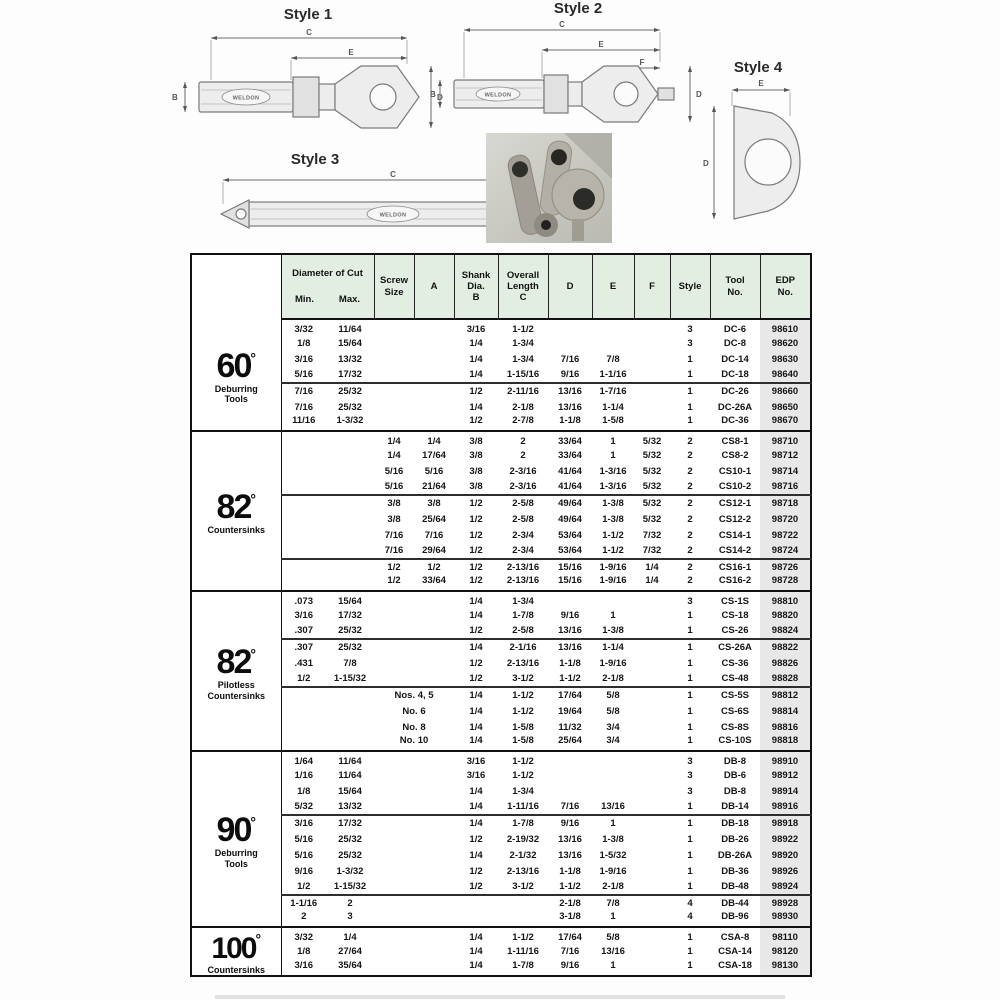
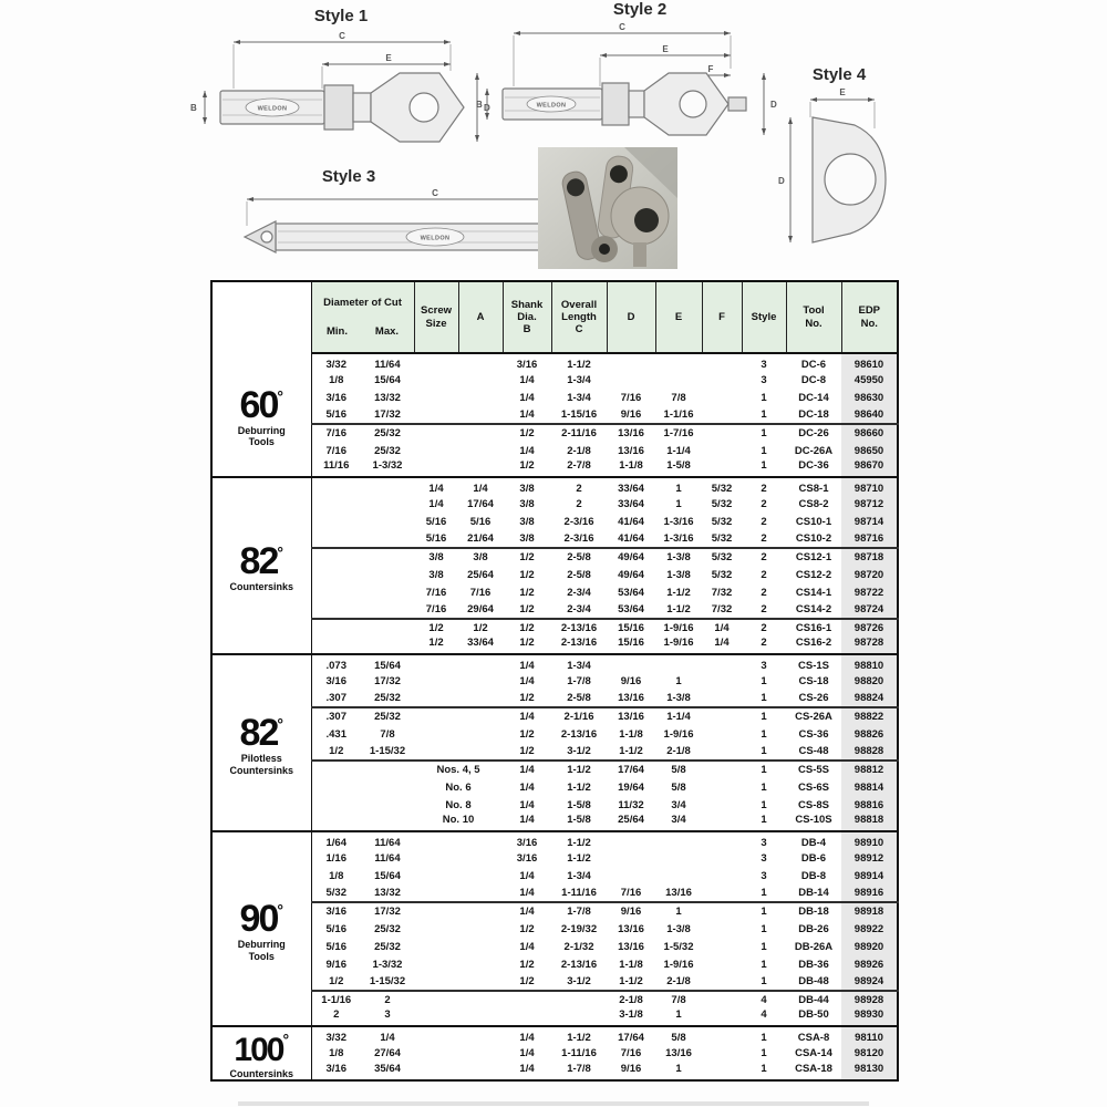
  Style 1
  C
  E
  B
  Style 2
  C
  E
  F
  B
  D
  Style 3
  C
  Style 4
  E
  D
  	Diameter of Cut Min. Max.	Screw Size	A	Shank Dia. B	Overall Length C	D	E	F	Style	Tool No.	EDP No.
  60°DeburringTools	3/32	11/64			3/16	1-1/2				3	DC-6	98610
- 1/8	15/64			1/4	1-3/4				3	DC-8	98620
+ 1/8	15/64			1/4	1-3/4				3	DC-8	45950
  3/16	13/32			1/4	1-3/4	7/16	7/8		1	DC-14	98630
  5/16	17/32			1/4	1-15/16	9/16	1-1/16		1	DC-18	98640
  7/16	25/32			1/2	2-11/16	13/16	1-7/16		1	DC-26	98660
  7/16	25/32			1/4	2-1/8	13/16	1-1/4		1	DC-26A	98650
  11/16	1-3/32			1/2	2-7/8	1-1/8	1-5/8		1	DC-36	98670
  82°Countersinks			1/4	1/4	3/8	2	33/64	1	5/32	2	CS8-1	98710
  		1/4	17/64	3/8	2	33/64	1	5/32	2	CS8-2	98712
  		5/16	5/16	3/8	2-3/16	41/64	1-3/16	5/32	2	CS10-1	98714
  		5/16	21/64	3/8	2-3/16	41/64	1-3/16	5/32	2	CS10-2	98716
  		3/8	3/8	1/2	2-5/8	49/64	1-3/8	5/32	2	CS12-1	98718
  		3/8	25/64	1/2	2-5/8	49/64	1-3/8	5/32	2	CS12-2	98720
  		7/16	7/16	1/2	2-3/4	53/64	1-1/2	7/32	2	CS14-1	98722
  		7/16	29/64	1/2	2-3/4	53/64	1-1/2	7/32	2	CS14-2	98724
  		1/2	1/2	1/2	2-13/16	15/16	1-9/16	1/4	2	CS16-1	98726
  		1/2	33/64	1/2	2-13/16	15/16	1-9/16	1/4	2	CS16-2	98728
  82°PilotlessCountersinks	.073	15/64			1/4	1-3/4				3	CS-1S	98810
  3/16	17/32			1/4	1-7/8	9/16	1		1	CS-18	98820
  .307	25/32			1/2	2-5/8	13/16	1-3/8		1	CS-26	98824
  .307	25/32			1/4	2-1/16	13/16	1-1/4		1	CS-26A	98822
  .431	7/8			1/2	2-13/16	1-1/8	1-9/16		1	CS-36	98826
  1/2	1-15/32			1/2	3-1/2	1-1/2	2-1/8		1	CS-48	98828
  		Nos. 4, 5	1/4	1-1/2	17/64	5/8		1	CS-5S	98812
  		No. 6	1/4	1-1/2	19/64	5/8		1	CS-6S	98814
  		No. 8	1/4	1-5/8	11/32	3/4		1	CS-8S	98816
  		No. 10	1/4	1-5/8	25/64	3/4		1	CS-10S	98818
- 90°DeburringTools	1/64	11/64			3/16	1-1/2				3	DB-8	98910
+ 90°DeburringTools	1/64	11/64			3/16	1-1/2				3	DB-4	98910
  1/16	11/64			3/16	1-1/2				3	DB-6	98912
  1/8	15/64			1/4	1-3/4				3	DB-8	98914
  5/32	13/32			1/4	1-11/16	7/16	13/16		1	DB-14	98916
  3/16	17/32			1/4	1-7/8	9/16	1		1	DB-18	98918
  5/16	25/32			1/2	2-19/32	13/16	1-3/8		1	DB-26	98922
  5/16	25/32			1/4	2-1/32	13/16	1-5/32		1	DB-26A	98920
  9/16	1-3/32			1/2	2-13/16	1-1/8	1-9/16		1	DB-36	98926
  1/2	1-15/32			1/2	3-1/2	1-1/2	2-1/8		1	DB-48	98924
  1-1/16	2					2-1/8	7/8		4	DB-44	98928
- 2	3					3-1/8	1		4	DB-96	98930
+ 2	3					3-1/8	1		4	DB-50	98930
  100°Countersinks	3/32	1/4			1/4	1-1/2	17/64	5/8		1	CSA-8	98110
  1/8	27/64			1/4	1-11/16	7/16	13/16		1	CSA-14	98120
  3/16	35/64			1/4	1-7/8	9/16	1		1	CSA-18	98130
